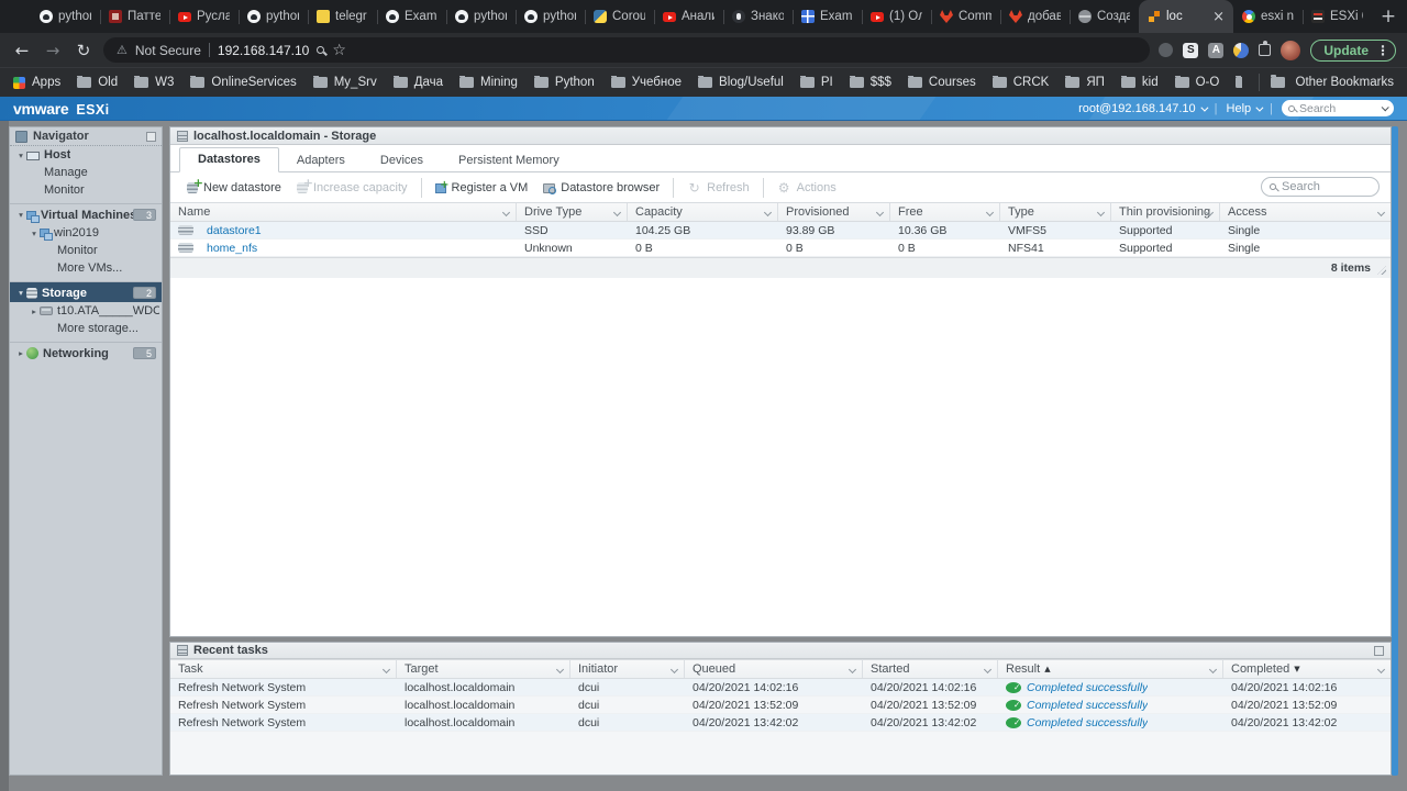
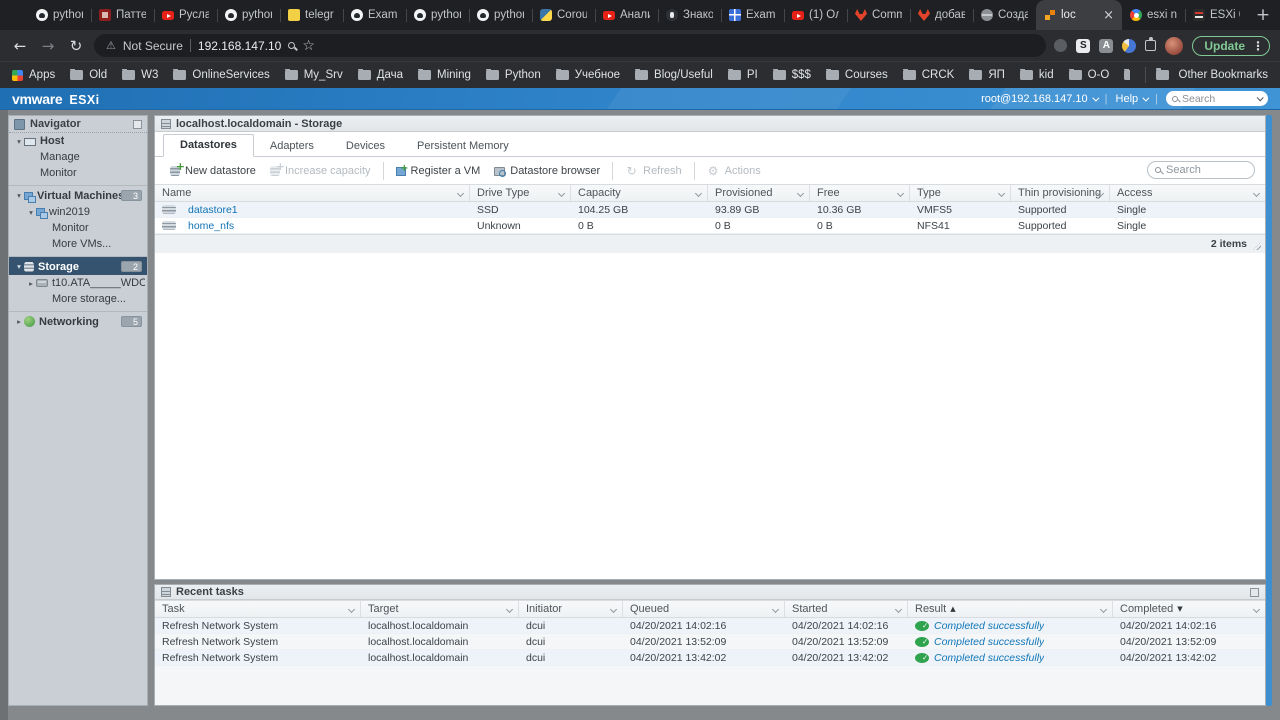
  pytho
  Патте
  Русла
  pytho
  telegr
  Exam
  pytho
  pytho
  Corou
  Анал
  Знако
  Exam
  (1) Ол
  Comm
  добав
  Созда
  loc
  ×
  esxi n
  ESXi
  +
  ←
  →
  ↻
  ⚠
  Not Secure
  192.168.147.10
  ☆
  S
  A
  Update
  ⋮
  Apps
  Old
  W3
  OnlineServices
  My_Srv
  Дача
  Mining
  Python
  Учебное
  Blog/Useful
  PI
  $$$
  Courses
  CRCK
  ЯП
  kid
  O-O
  Other Bookmarks
  vmware ESXi
  root@192.168.147.10
  |
  Help
  |
  Search
  Navigator
  ▾
  Host
  Manage
  Monitor
  ▾
  Virtual Machine
  3
  ▾
  win2019
  Monitor
  More VMs...
  ▾
  Storage
  2
  ▸
  t10.ATA_____WDC
  More storage...
  ▸
  Networking
  5
  localhost.localdomain - Storage
  Datastores
  Adapters
  Devices
  Persistent Memory
  New datastore
  Increase capacity
  Register a VM
  Datastore browser
  ↻
  Refresh
  ⚙
  Actions
  Search
  Name
  Drive Type
  Capacity
  Provisioned
  Free
  Type
  Thin provisioning
  Access
  datastore1
  SSD
  104.25 GB
  93.89 GB
  10.36 GB
  VMFS5
  Supported
  Single
  home_nfs
  Unknown
  0 B
  0 B
  0 B
  NFS41
  Supported
  Single
- 8 items
+ 2 items
  Recent tasks
  Task
  Target
  Initiator
  Queued
  Started
  Result
  ▲
  Completed
  ▼
  Refresh Network System
  localhost.localdomain
  dcui
  04/20/2021 14:02:16
  04/20/2021 14:02:16
  Completed successfully
  04/20/2021 14:02:16
  Refresh Network System
  localhost.localdomain
  dcui
  04/20/2021 13:52:09
  04/20/2021 13:52:09
  Completed successfully
  04/20/2021 13:52:09
  Refresh Network System
  localhost.localdomain
  dcui
  04/20/2021 13:42:02
  04/20/2021 13:42:02
  Completed successfully
  04/20/2021 13:42:02
